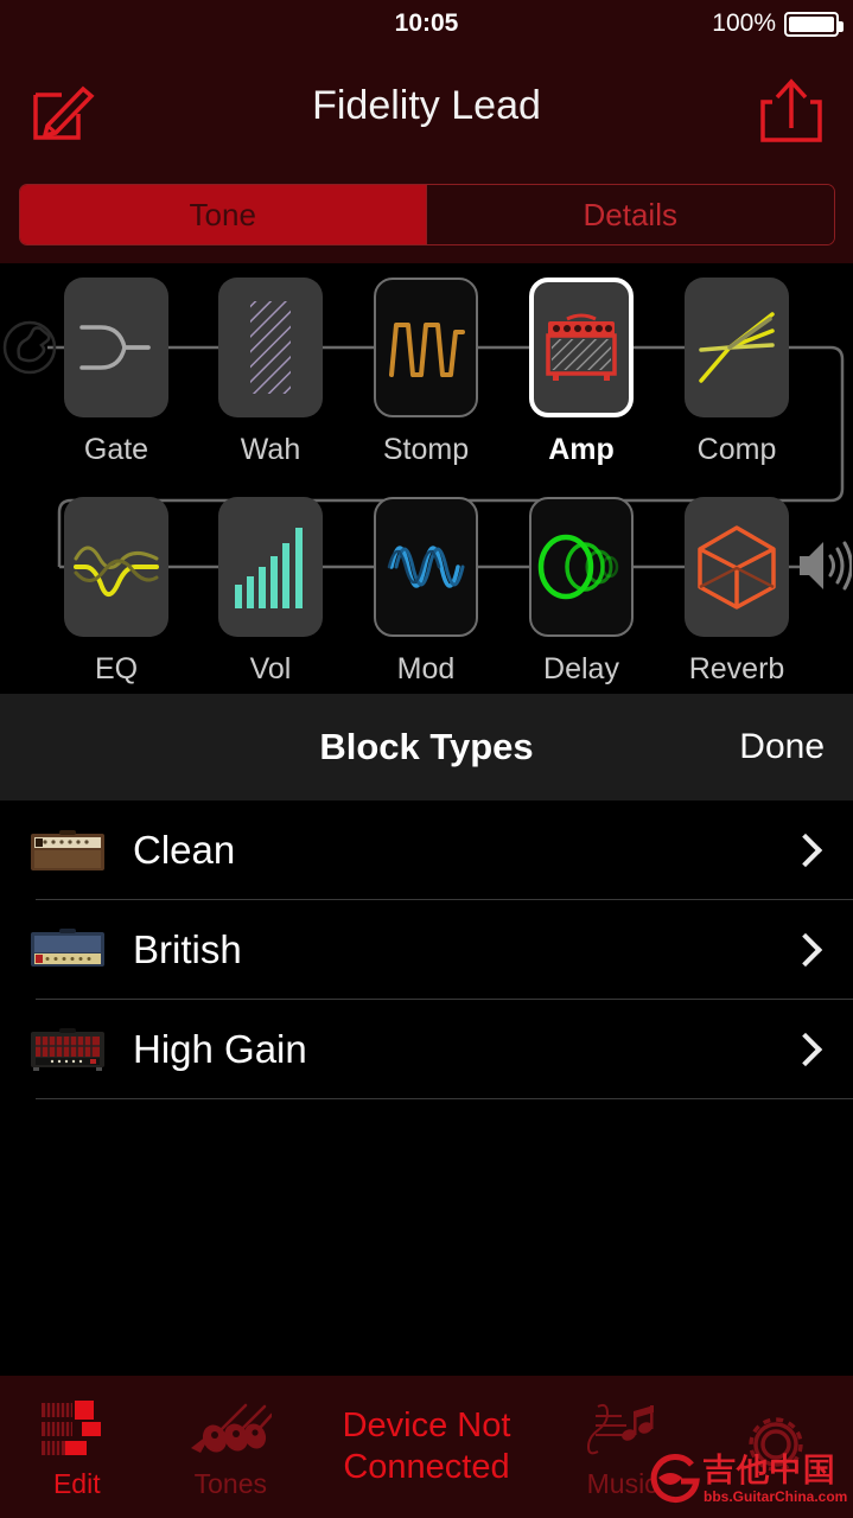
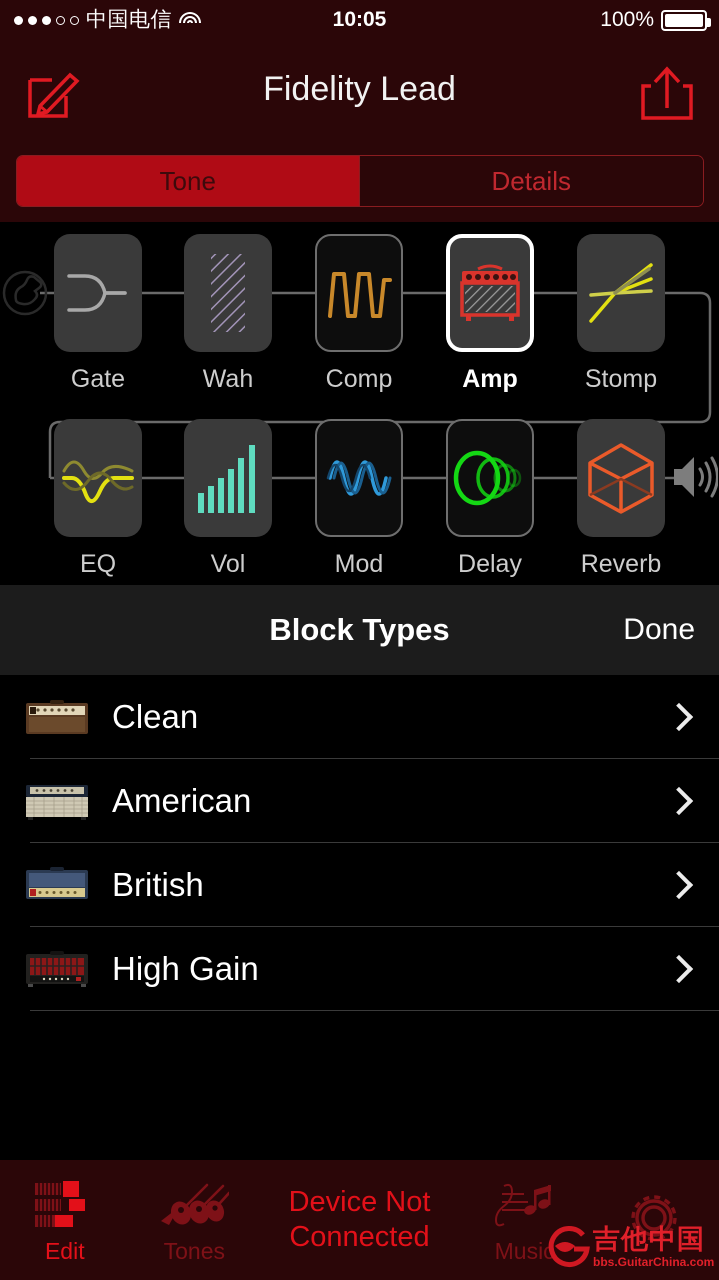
+ 中国电信
  10:05
  100%
  Fidelity Lead
  Tone
  Details
  Gate
  Wah
- Stomp
+ Comp
  Amp
- Comp
+ Stomp
  EQ
  Vol
  Mod
  Delay
  Reverb
  Block Types
  Done
  Clean
+ American
  British
  High Gain
  Edit
  Tones
  Device Not
  Connected
  Music
  吉他中国
  bbs.GuitarChina.com
